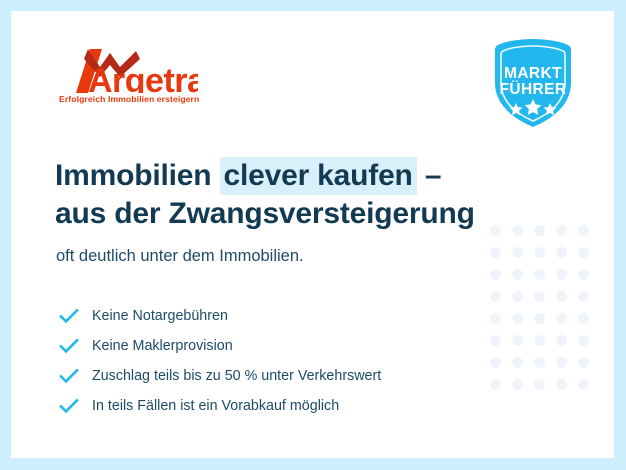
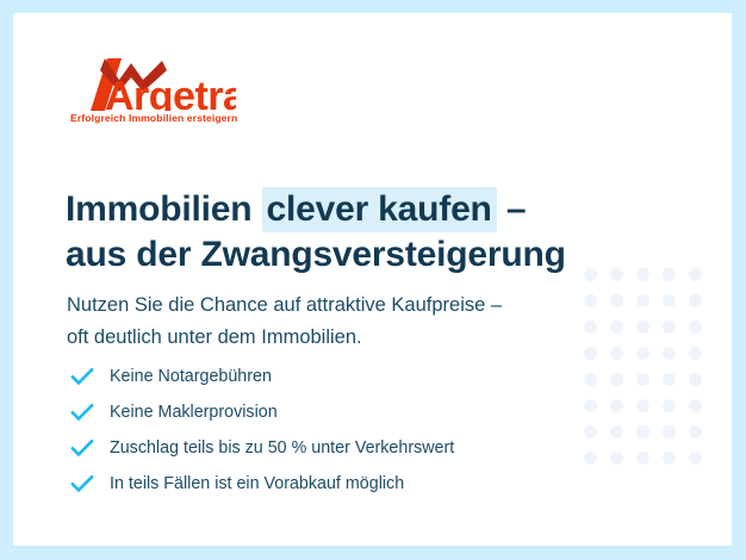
  Argetra
  Erfolgreich Immobilien ersteigern
- MARKT
- FÜHRER
  Immobilien clever kaufen –
  aus der Zwangsversteigerung
+ Nutzen Sie die Chance auf attraktive Kaufpreise –
  oft deutlich unter dem Immobilien.
  Keine Notargebühren
  Keine Maklerprovision
  Zuschlag teils bis zu 50 % unter Verkehrswert
  In teils Fällen ist ein Vorabkauf möglich
